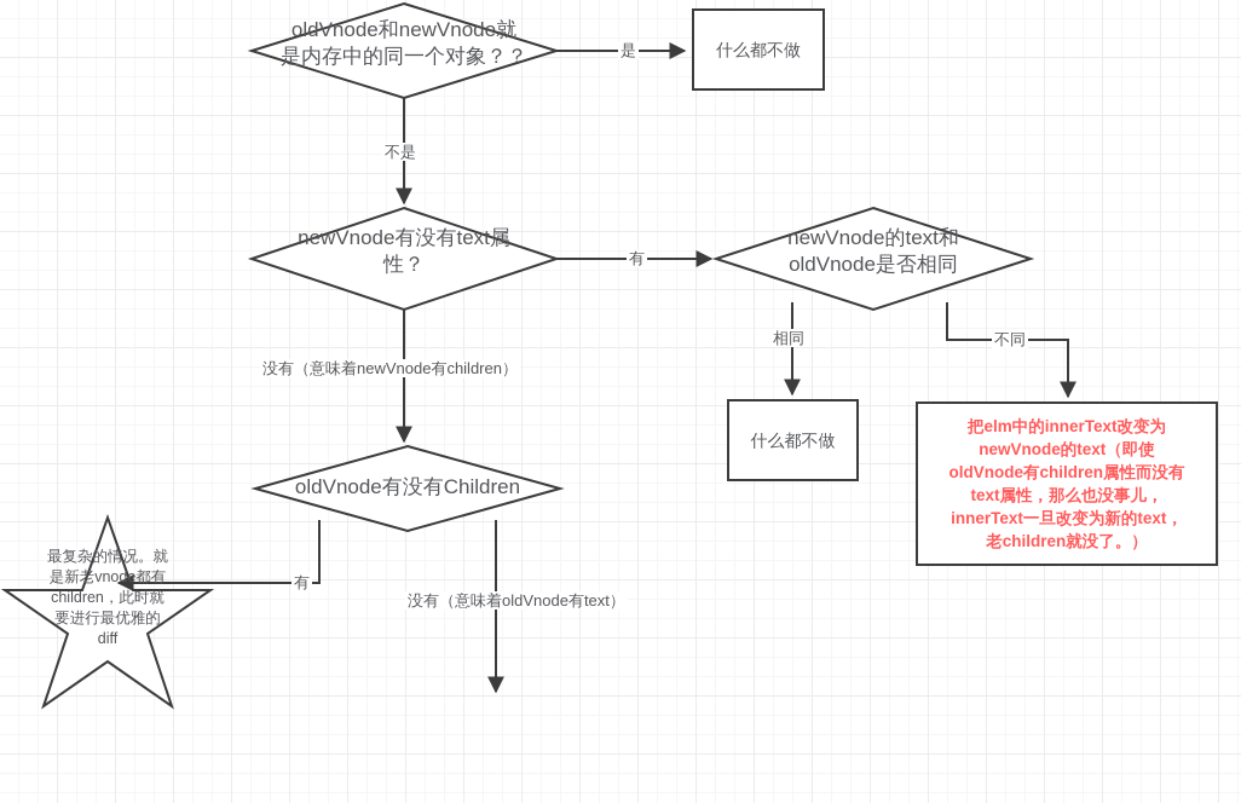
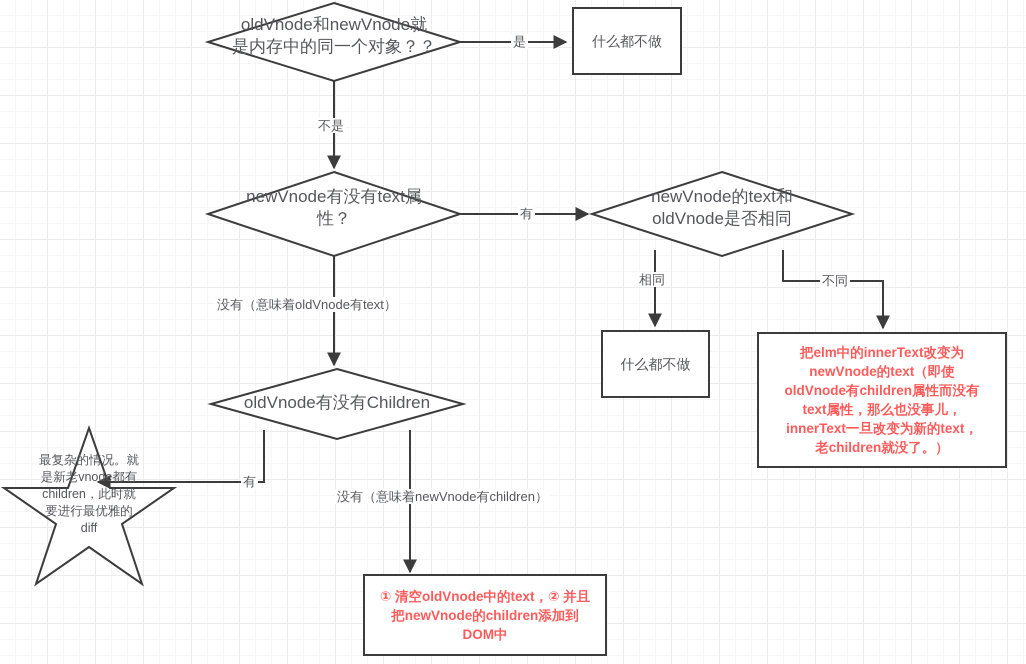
  oldVnode和newVnode就
  是内存中的同一个对象？？
  newVnode有没有text属
  性？
  newVnode的text和
  oldVnode是否相同
  oldVnode有没有Children
  最复杂的情况。就
  是新老vnode都有
  children，此时就
  要进行最优雅的
  diff
  什么都不做
  什么都不做
  把elm中的innerText改变为
  newVnode的text（即使
  oldVnode有children属性而没有
  text属性，那么也没事儿，
  innerText一旦改变为新的text，
  老children就没了。）
+ ① 清空oldVnode中的text，② 并且
+ 把newVnode的children添加到
+ DOM中
  是
  不是
  有
- 没有（意味着newVnode有children）
+ 没有（意味着oldVnode有text）
  相同
  不同
  有
- 没有（意味着oldVnode有text）
+ 没有（意味着newVnode有children）
